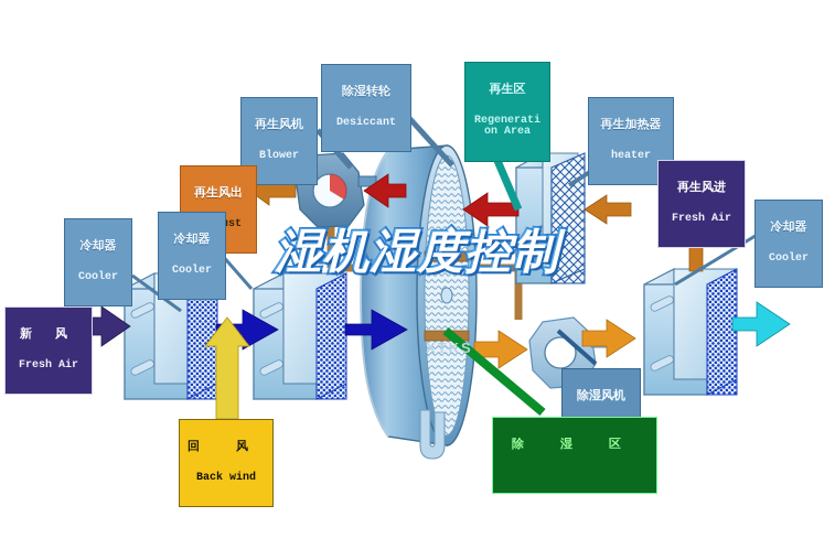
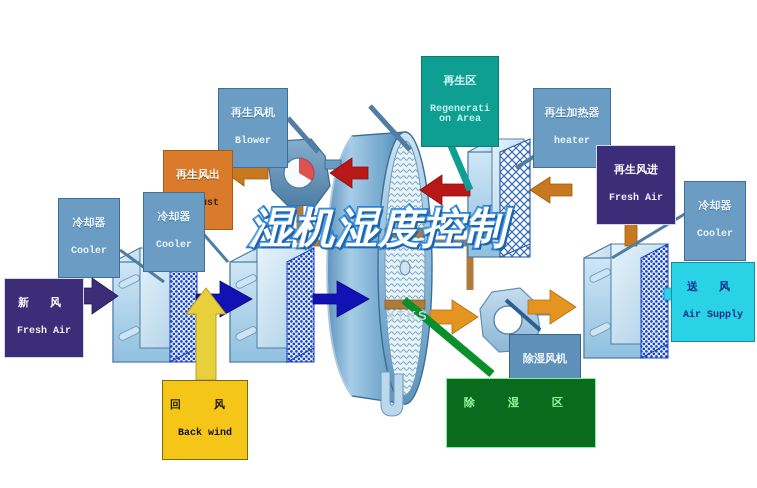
  XTKS
  再生风机
  Blower
- 除湿转轮
- Desiccant
  再生风出
  冷却器
  Cooler
  冷却器
  Cooler
  新 风
  Fresh Air
  回 风
  Back wind
  再生区
  Regenerati on Area
  再生加热器
  heater
  再生风进
  Fresh Air
  冷却器
  Cooler
  除湿风机
  除 湿 区
+ 送 风
+ Air Supply
  湿机湿度控制
